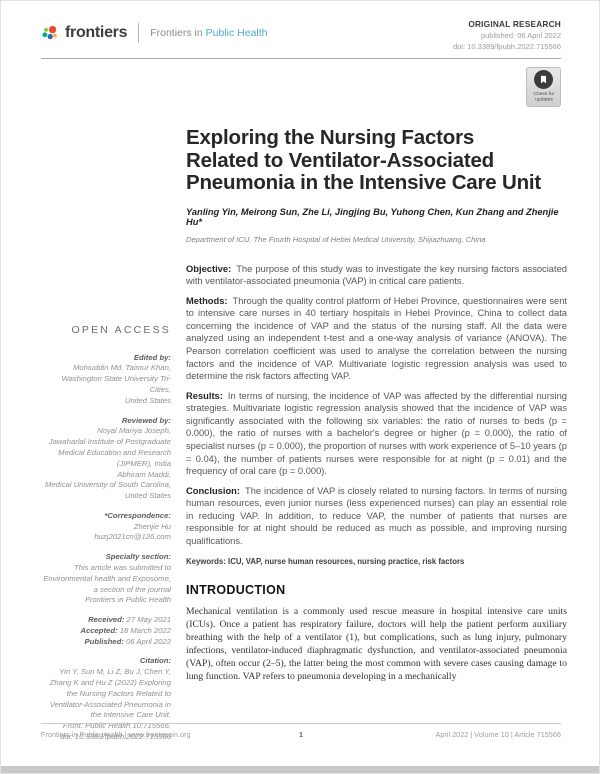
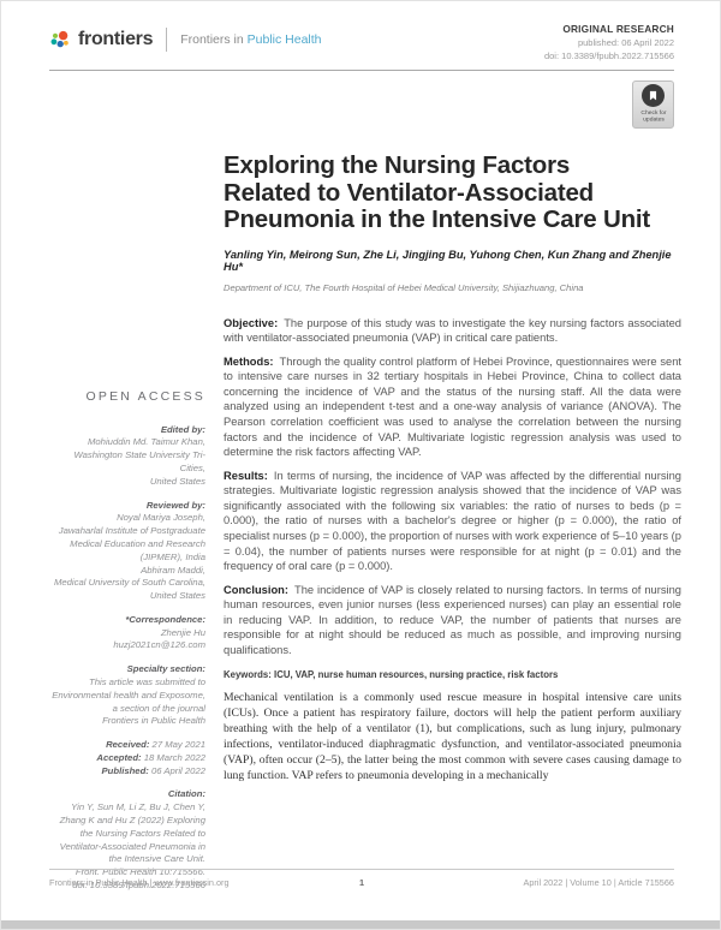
  frontiers
  Frontiers in Public Health
  ORIGINAL RESEARCH
  published: 06 April 2022
  doi: 10.3389/fpubh.2022.715566
  OPEN ACCESS
  Edited by:
  Mohiuddin Md. Taimur Khan,
  Washington State University Tri-Cities,
  United States
  Reviewed by:
  Noyal Mariya Joseph,
  Jawaharlal Institute of Postgraduate
  Medical Education and Research
  (JIPMER), India
  Abhiram Maddi,
  Medical University of South Carolina,
  United States
  *Correspondence:
  Zhenjie Hu
  huzj2021cn@126.com
  Specialty section:
  This article was submitted to
  Environmental health and Exposome,
  a section of the journal
  Frontiers in Public Health
  Received: 27 May 2021
  Accepted: 18 March 2022
  Published: 06 April 2022
  Citation:
  Yin Y, Sun M, Li Z, Bu J, Chen Y,
  Zhang K and Hu Z (2022) Exploring
  the Nursing Factors Related to
  Ventilator-Associated Pneumonia in
  the Intensive Care Unit.
  Front. Public Health 10:715566.
  doi: 10.3389/fpubh.2022.715566
  Exploring the Nursing Factors
  Related to Ventilator-Associated
  Pneumonia in the Intensive Care Unit
  Yanling Yin, Meirong Sun, Zhe Li, Jingjing Bu, Yuhong Chen, Kun Zhang and Zhenjie Hu*
  Department of ICU, The Fourth Hospital of Hebei Medical University, Shijiazhuang, China
  Objective: The purpose of this study was to investigate the key nursing factors associated with ventilator-associated pneumonia (VAP) in critical care patients.
- Methods: Through the quality control platform of Hebei Province, questionnaires were sent to intensive care nurses in 40 tertiary hospitals in Hebei Province, China to collect data concerning the incidence of VAP and the status of the nursing staff. All the data were analyzed using an independent t-test and a one-way analysis of variance (ANOVA). The Pearson correlation coefficient was used to analyse the correlation between the nursing factors and the incidence of VAP. Multivariate logistic regression analysis was used to determine the risk factors affecting VAP.
+ Methods: Through the quality control platform of Hebei Province, questionnaires were sent to intensive care nurses in 32 tertiary hospitals in Hebei Province, China to collect data concerning the incidence of VAP and the status of the nursing staff. All the data were analyzed using an independent t-test and a one-way analysis of variance (ANOVA). The Pearson correlation coefficient was used to analyse the correlation between the nursing factors and the incidence of VAP. Multivariate logistic regression analysis was used to determine the risk factors affecting VAP.
  Results: In terms of nursing, the incidence of VAP was affected by the differential nursing strategies. Multivariate logistic regression analysis showed that the incidence of VAP was significantly associated with the following six variables: the ratio of nurses to beds (p = 0.000), the ratio of nurses with a bachelor's degree or higher (p = 0.000), the ratio of specialist nurses (p = 0.000), the proportion of nurses with work experience of 5–10 years (p = 0.04), the number of patients nurses were responsible for at night (p = 0.01) and the frequency of oral care (p = 0.000).
  Conclusion: The incidence of VAP is closely related to nursing factors. In terms of nursing human resources, even junior nurses (less experienced nurses) can play an essential role in reducing VAP. In addition, to reduce VAP, the number of patients that nurses are responsible for at night should be reduced as much as possible, and improving nursing qualifications.
  Keywords: ICU, VAP, nurse human resources, nursing practice, risk factors
- INTRODUCTION
  Mechanical ventilation is a commonly used rescue measure in hospital intensive care units (ICUs). Once a patient has respiratory failure, doctors will help the patient perform auxiliary breathing with the help of a ventilator (1), but complications, such as lung injury, pulmonary infections, ventilator-induced diaphragmatic dysfunction, and ventilator-associated pneumonia (VAP), often occur (2–5), the latter being the most common with severe cases causing damage to lung function. VAP refers to pneumonia developing in a mechanically
  Frontiers in Public Health | www.frontiersin.org
  1
  April 2022 | Volume 10 | Article 715566
